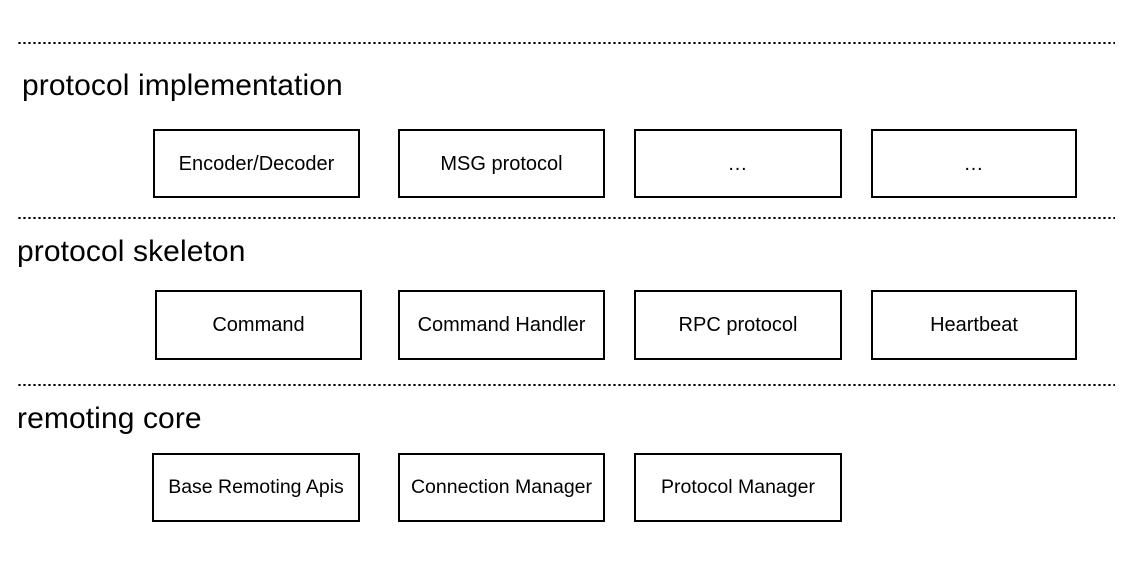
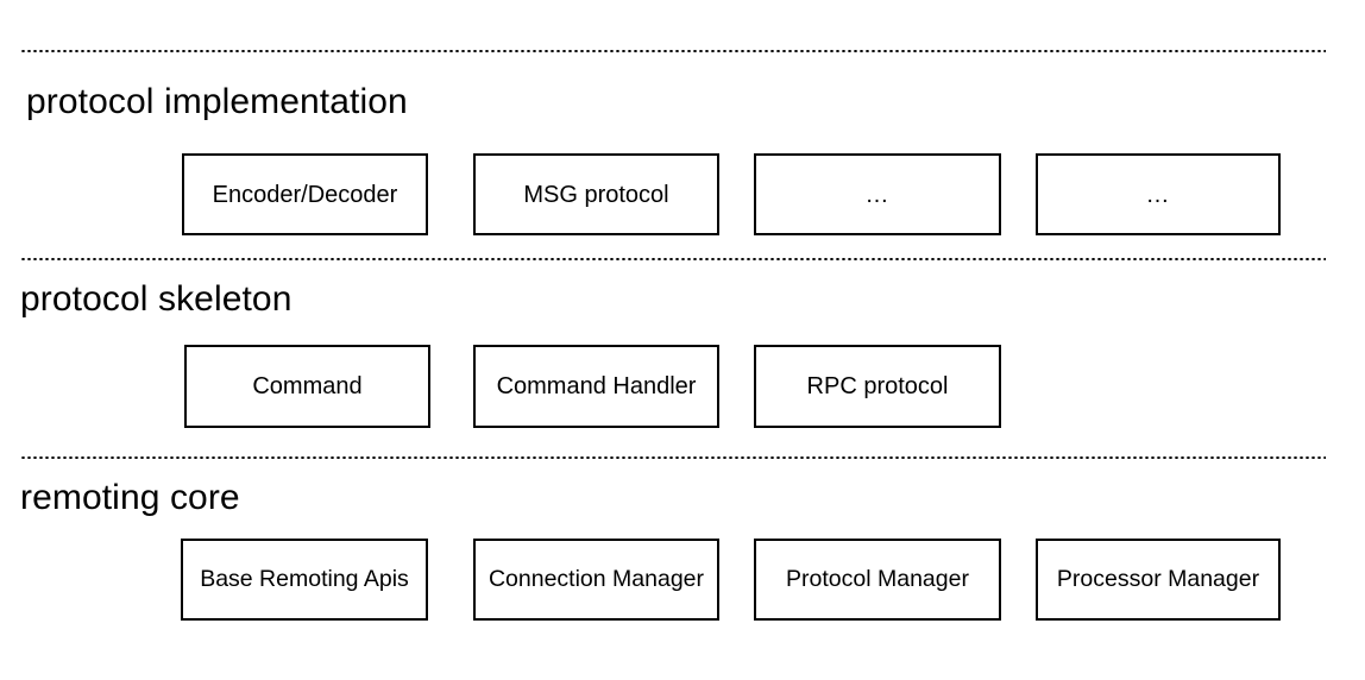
  protocol implementation
  Encoder/Decoder
  MSG protocol
  …
  …
  protocol skeleton
  Command
  Command Handler
  RPC protocol
- Heartbeat
  remoting core
  Base Remoting Apis
  Connection Manager
  Protocol Manager
+ Processor Manager
